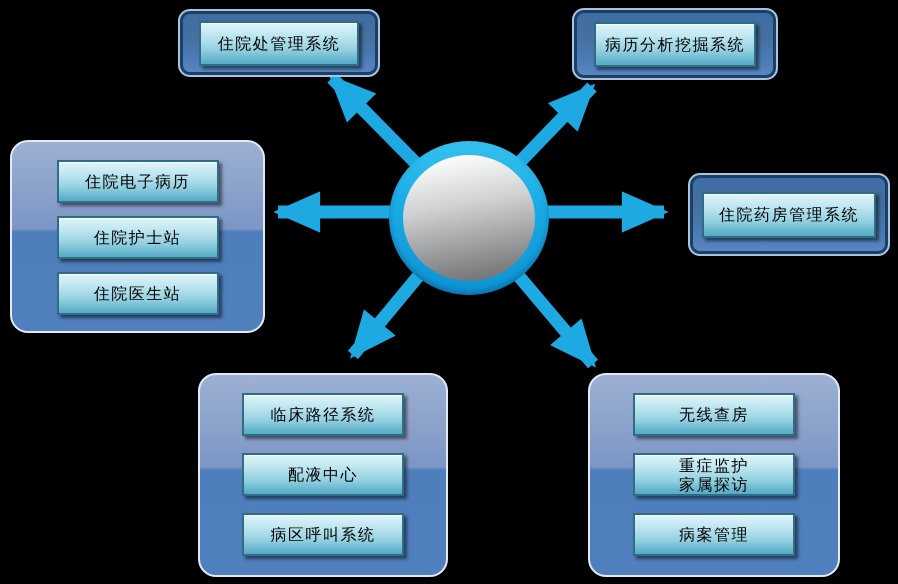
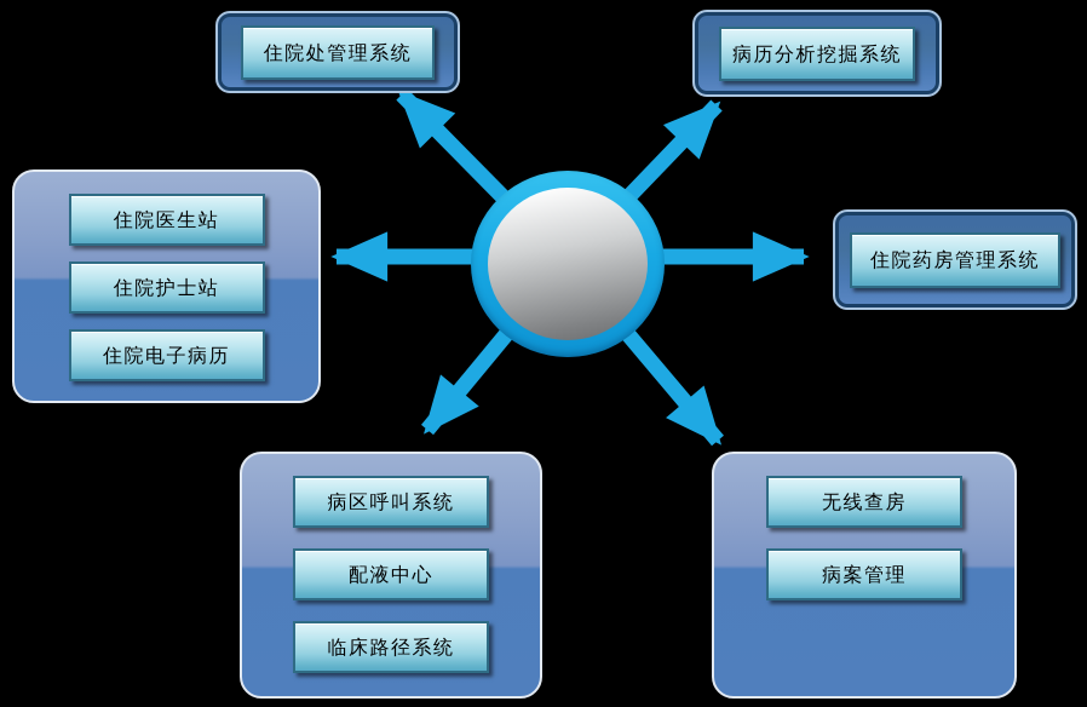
  住院处管理系统
  病历分析挖掘系统
  住院药房管理系统
- 住院电子病历
+ 住院医生站
  住院护士站
- 住院医生站
+ 住院电子病历
- 临床路径系统
+ 病区呼叫系统
  配液中心
- 病区呼叫系统
+ 临床路径系统
  无线查房
- 重症监护
- 家属探访
  病案管理
